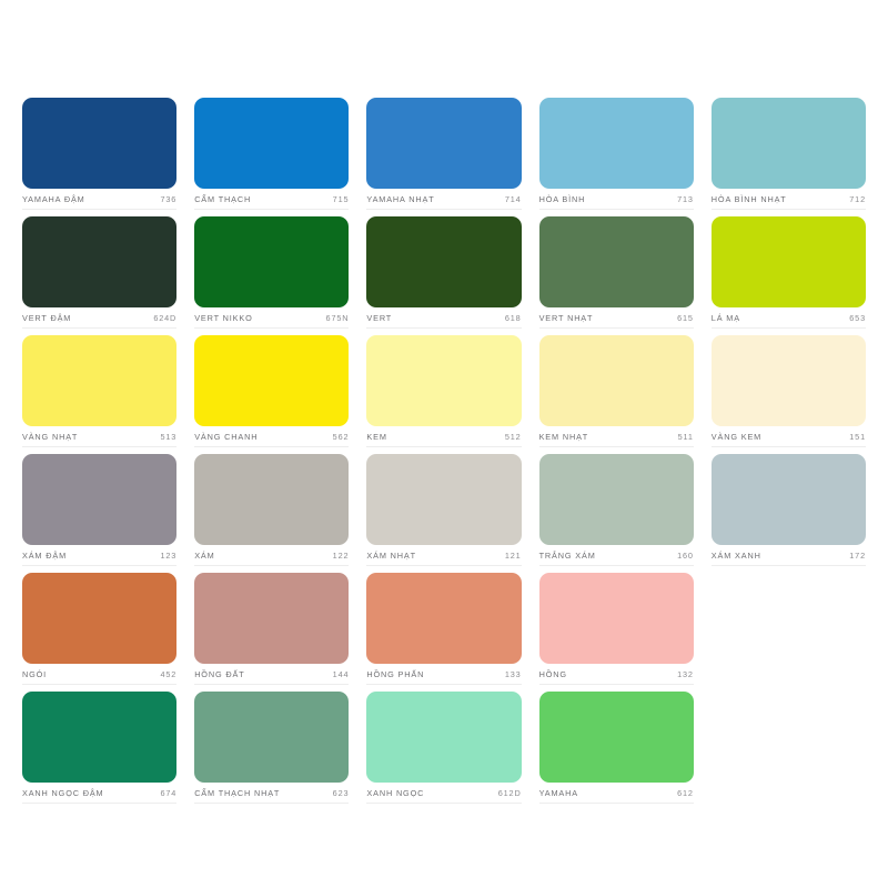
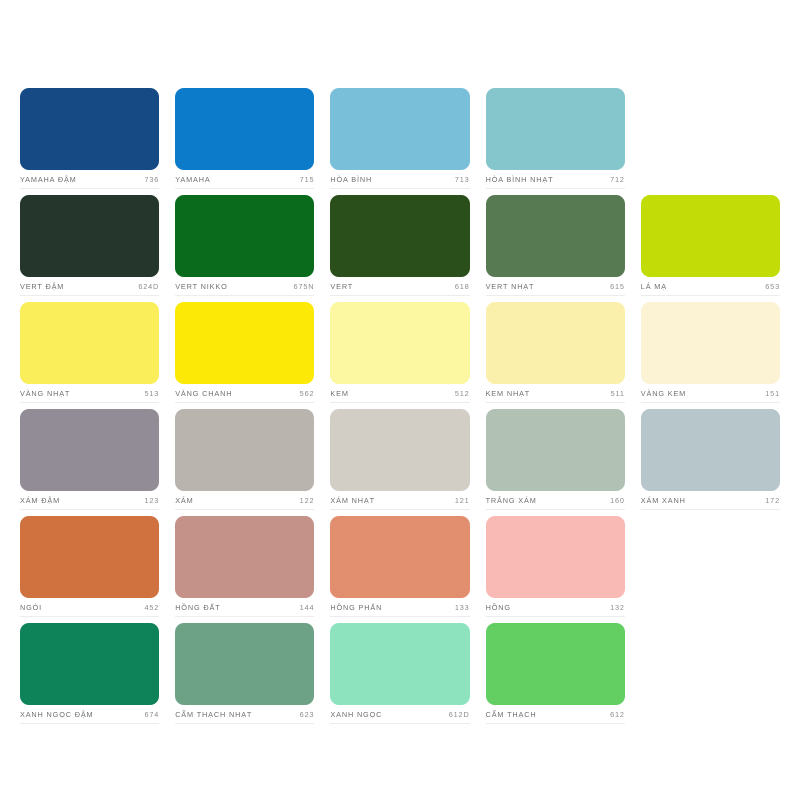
  YAMAHA ĐẬM
  736
- CẨM THẠCH
+ YAMAHA
  715
- YAMAHA NHẠT
- 714
  HÒA BÌNH
  713
  HÒA BÌNH NHẠT
  712
  VERT ĐẬM
  624D
  VERT NIKKO
  675N
  VERT
  618
  VERT NHẠT
  615
  LÁ MẠ
  653
  VÀNG NHẠT
  513
  VÀNG CHANH
  562
  KEM
  512
  KEM NHẠT
  511
  VÀNG KEM
  151
  XÁM ĐẬM
  123
  XÁM
  122
  XÁM NHẠT
  121
  TRẮNG XÁM
  160
  XÁM XANH
  172
  NGÓI
  452
  HỒNG ĐẤT
  144
  HỒNG PHẤN
  133
  HỒNG
  132
  XANH NGỌC ĐẬM
  674
  CẨM THẠCH NHẠT
  623
  XANH NGỌC
  612D
- YAMAHA
+ CẨM THẠCH
  612
